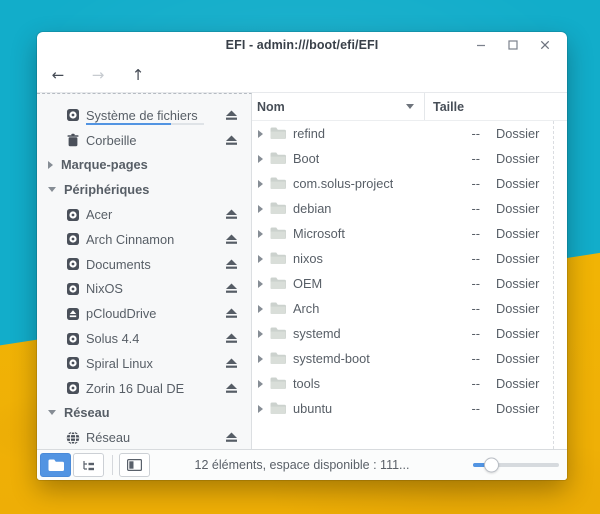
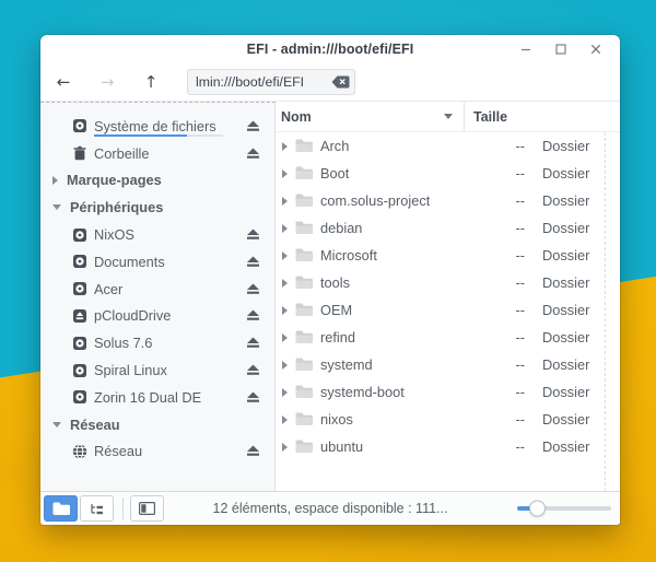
  EFI - admin:///boot/efi/EFI
  ←
  →
  ↑
+ lmin:///boot/efi/EFI
  Système de fichiers
  Corbeille
  Marque-pages
  Périphériques
- Acer
+ NixOS
- Arch Cinnamon
  Documents
- NixOS
+ Acer
  pCloudDrive
- Solus 4.4
+ Solus 7.6
  Spiral Linux
  Zorin 16 Dual DE
  Réseau
  Réseau
  Nom
  Taille
- refind
+ Arch
  --
  Dossier
  Boot
  --
  Dossier
  com.solus-project
  --
  Dossier
  debian
  --
  Dossier
  Microsoft
  --
  Dossier
- nixos
+ tools
  --
  Dossier
  OEM
  --
  Dossier
- Arch
+ refind
  --
  Dossier
  systemd
  --
  Dossier
  systemd-boot
  --
  Dossier
- tools
+ nixos
  --
  Dossier
  ubuntu
  --
  Dossier
  12 éléments, espace disponible : 111...
